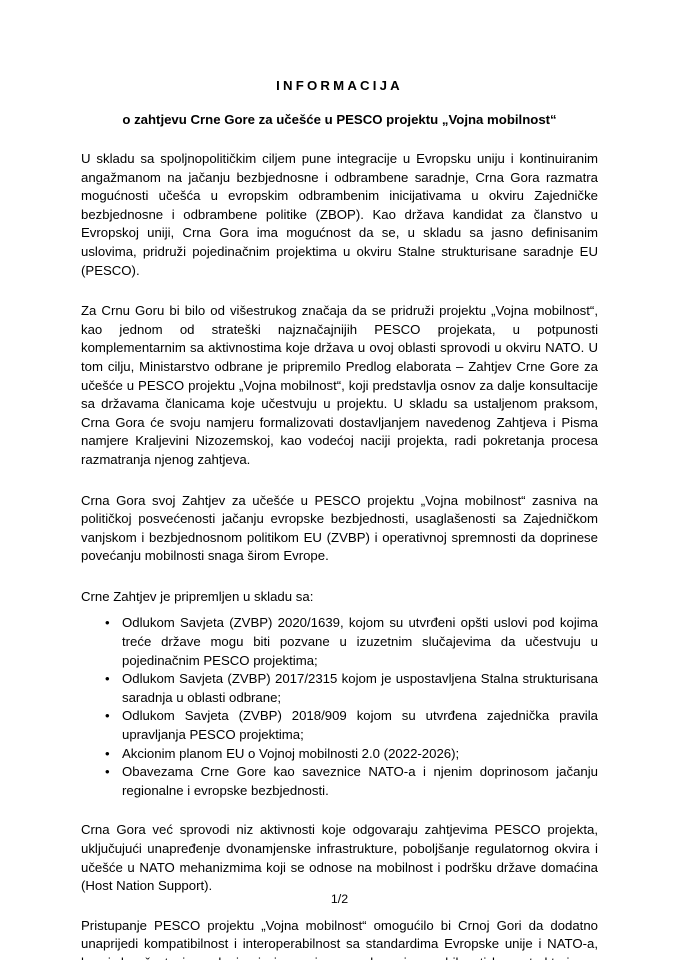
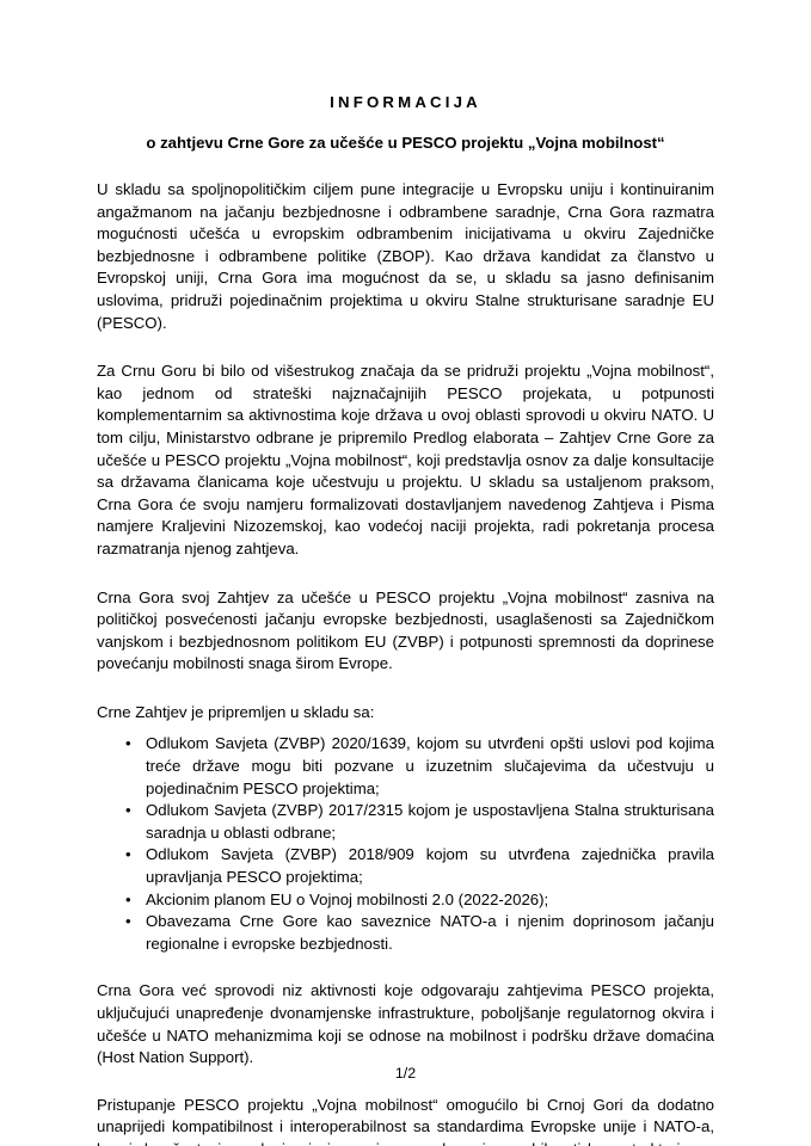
  INFORMACIJA
  o zahtjevu Crne Gore za učešće u PESCO projektu „Vojna mobilnost“
  U skladu sa spoljnopolitičkim ciljem pune integracije u Evropsku uniju i kontinuiranim angažmanom na jačanju bezbjednosne i odbrambene saradnje, Crna Gora razmatra mogućnosti učešća u evropskim odbrambenim inicijativama u okviru Zajedničke bezbjednosne i odbrambene politike (ZBOP). Kao država kandidat za članstvo u Evropskoj uniji, Crna Gora ima mogućnost da se, u skladu sa jasno definisanim uslovima, pridruži pojedinačnim projektima u okviru Stalne strukturisane saradnje EU (PESCO).
  Za Crnu Goru bi bilo od višestrukog značaja da se pridruži projektu „Vojna mobilnost“, kao jednom od strateški najznačajnijih PESCO projekata, u potpunosti komplementarnim sa aktivnostima koje država u ovoj oblasti sprovodi u okviru NATO. U tom cilju, Ministarstvo odbrane je pripremilo Predlog elaborata – Zahtjev Crne Gore za učešće u PESCO projektu „Vojna mobilnost“, koji predstavlja osnov za dalje konsultacije sa državama članicama koje učestvuju u projektu. U skladu sa ustaljenom praksom, Crna Gora će svoju namjeru formalizovati dostavljanjem navedenog Zahtjeva i Pisma namjere Kraljevini Nizozemskoj, kao vodećoj naciji projekta, radi pokretanja procesa razmatranja njenog zahtjeva.
- Crna Gora svoj Zahtjev za učešće u PESCO projektu „Vojna mobilnost“ zasniva na političkoj posvećenosti jačanju evropske bezbjednosti, usaglašenosti sa Zajedničkom vanjskom i bezbjednosnom politikom EU (ZVBP) i operativnoj spremnosti da doprinese povećanju mobilnosti snaga širom Evrope.
+ Crna Gora svoj Zahtjev za učešće u PESCO projektu „Vojna mobilnost“ zasniva na političkoj posvećenosti jačanju evropske bezbjednosti, usaglašenosti sa Zajedničkom vanjskom i bezbjednosnom politikom EU (ZVBP) i potpunosti spremnosti da doprinese povećanju mobilnosti snaga širom Evrope.
  Crne Zahtjev je pripremljen u skladu sa:
  •
  Odlukom Savjeta (ZVBP) 2020/1639, kojom su utvrđeni opšti uslovi pod kojima treće države mogu biti pozvane u izuzetnim slučajevima da učestvuju u pojedinačnim PESCO projektima;
  •
  Odlukom Savjeta (ZVBP) 2017/2315 kojom je uspostavljena Stalna strukturisana saradnja u oblasti odbrane;
  •
  Odlukom Savjeta (ZVBP) 2018/909 kojom su utvrđena zajednička pravila upravljanja PESCO projektima;
  •
  Akcionim planom EU o Vojnoj mobilnosti 2.0 (2022-2026);
  •
  Obavezama Crne Gore kao saveznice NATO-a i njenim doprinosom jačanju regionalne i evropske bezbjednosti.
  Crna Gora već sprovodi niz aktivnosti koje odgovaraju zahtjevima PESCO projekta, uključujući unapređenje dvonamjenske infrastrukture, poboljšanje regulatornog okvira i učešće u NATO mehanizmima koji se odnose na mobilnost i podršku države domaćina (Host Nation Support).
  1/2
